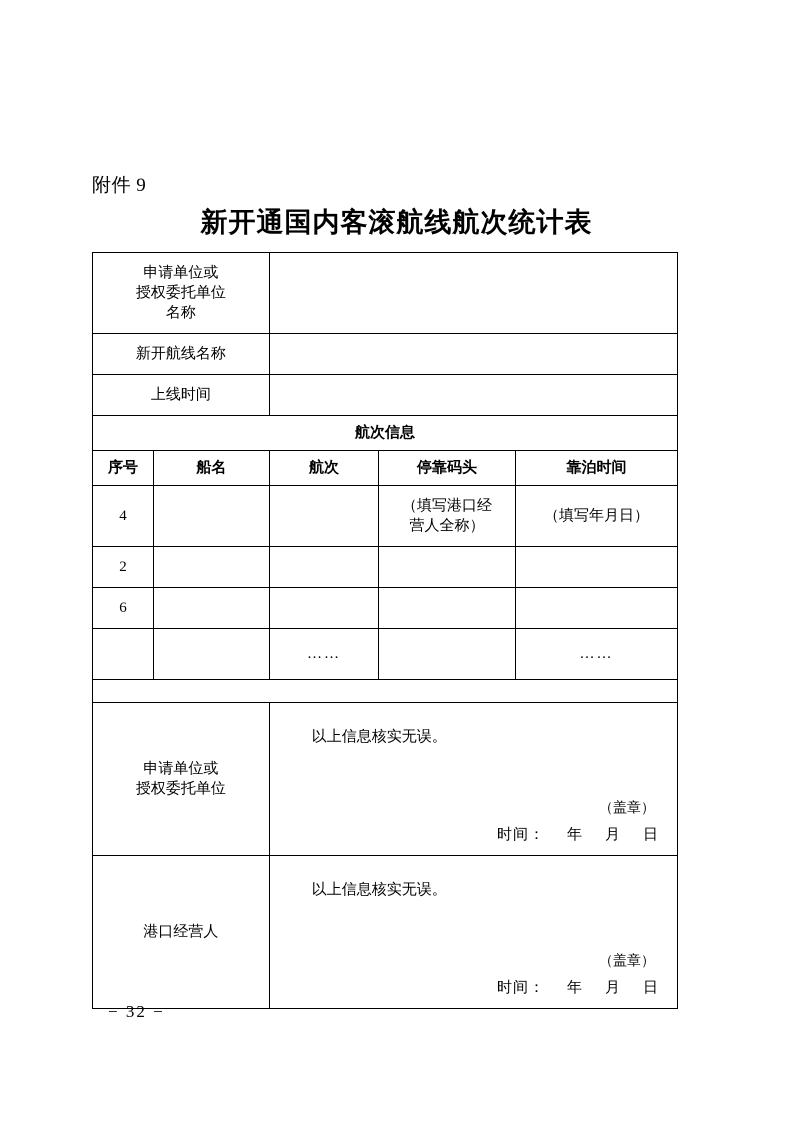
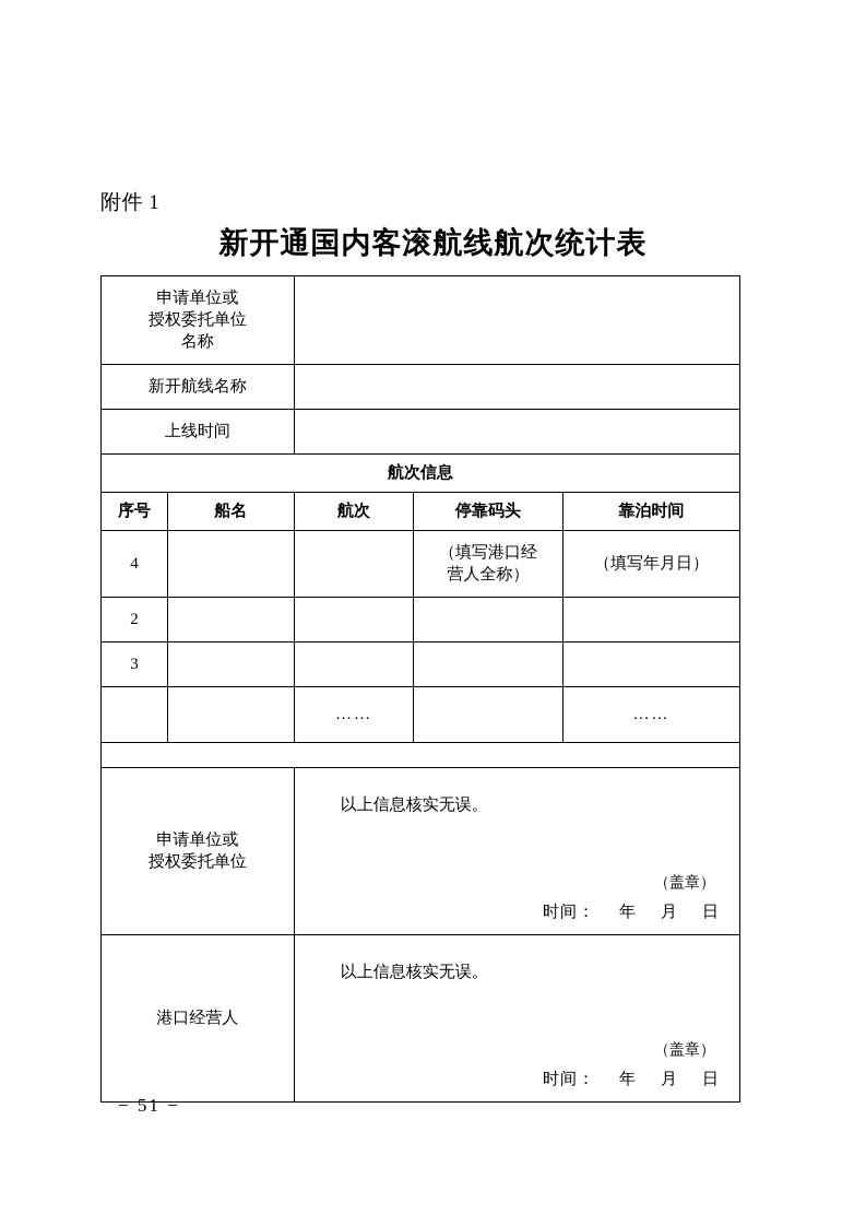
- 附件 9
+ 附件 1
  新开通国内客滚航线航次统计表
  申请单位或 授权委托单位 名称
  新开航线名称
  上线时间
  航次信息
  序号	船名	航次	停靠码头	靠泊时间
  4			（填写港口经 营人全称）	（填写年月日）
  2
- 6
+ 3
  		……		……
  申请单位或 授权委托单位	以上信息核实无误。 （盖章） 时间： 年 月 日
  港口经营人	以上信息核实无误。 （盖章） 时间： 年 月 日
- − 32 −
+ − 51 −
